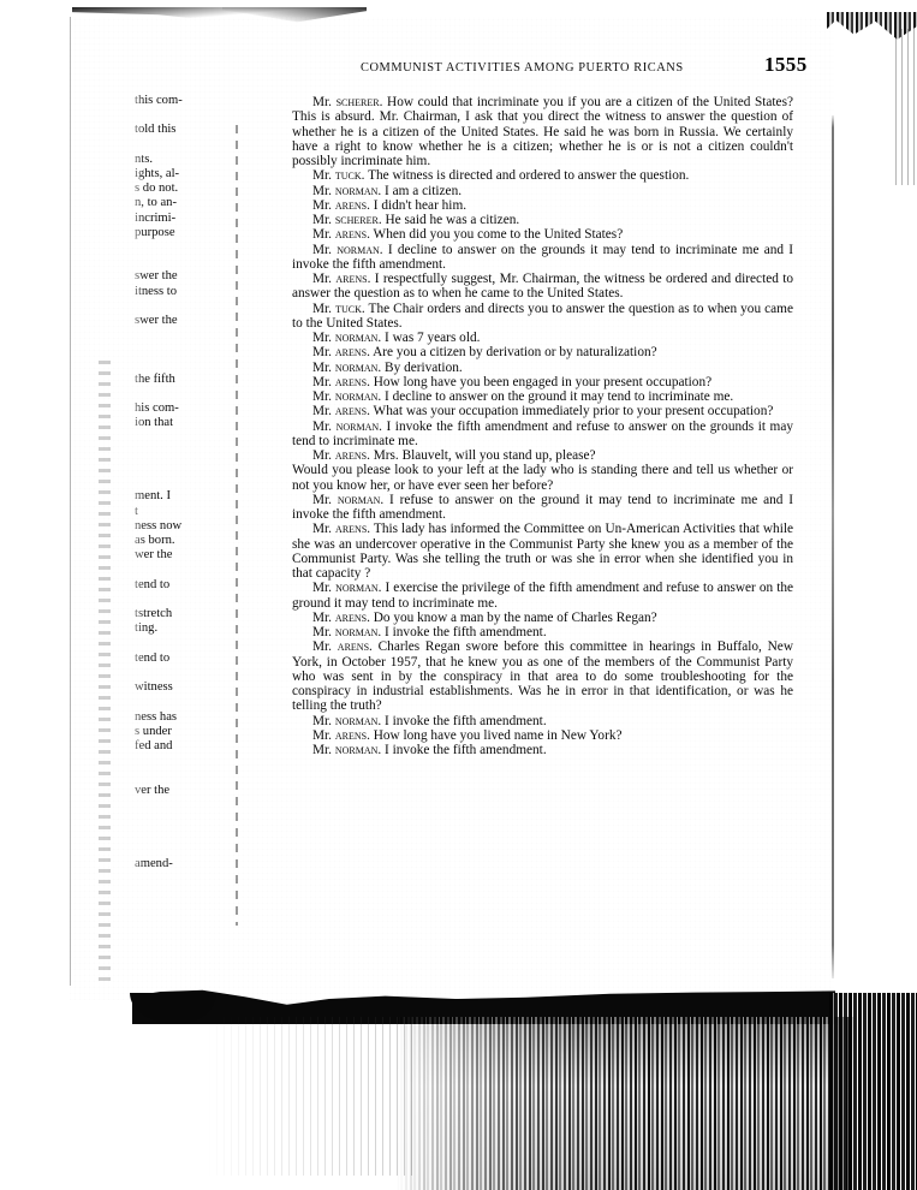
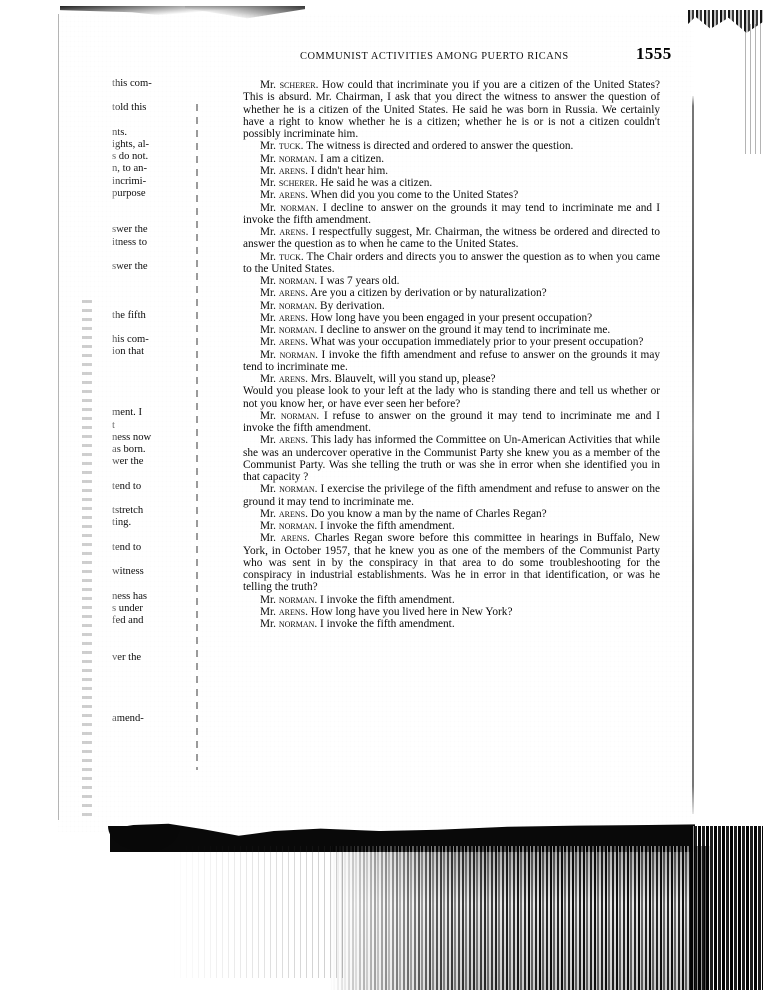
  COMMUNIST ACTIVITIES AMONG PUERTO RICANS
  1555
  this com-
  told this
  nts.
  ights, al-
  s do not.
  n, to an-
  incrimi-
  purpose
  swer the
  itness to
  swer the
  the fifth
  his com-
  ion that
  ment. I
  t
  ness now
  as born.
  wer the
  tend to
  tstretch
  ting.
  tend to
  witness
  ness has
  s under
  fed and
  ver the
  amend-
  Mr. scherer. How could that incriminate you if you are a citizen of the United States? This is absurd. Mr. Chairman, I ask that you direct the witness to answer the question of whether he is a citizen of the United States. He said he was born in Russia. We certainly have a right to know whether he is a citizen; whether he is or is not a citizen couldn't possibly incriminate him.
  Mr. tuck. The witness is directed and ordered to answer the question.
  Mr. norman. I am a citizen.
  Mr. arens. I didn't hear him.
  Mr. scherer. He said he was a citizen.
  Mr. arens. When did you you come to the United States?
  Mr. norman. I decline to answer on the grounds it may tend to incriminate me and I invoke the fifth amendment.
  Mr. arens. I respectfully suggest, Mr. Chairman, the witness be ordered and directed to answer the question as to when he came to the United States.
  Mr. tuck. The Chair orders and directs you to answer the question as to when you came to the United States.
  Mr. norman. I was 7 years old.
  Mr. arens. Are you a citizen by derivation or by naturalization?
  Mr. norman. By derivation.
  Mr. arens. How long have you been engaged in your present occupation?
  Mr. norman. I decline to answer on the ground it may tend to incriminate me.
  Mr. arens. What was your occupation immediately prior to your present occupation?
  Mr. norman. I invoke the fifth amendment and refuse to answer on the grounds it may tend to incriminate me.
  Mr. arens. Mrs. Blauvelt, will you stand up, please?
  Would you please look to your left at the lady who is standing there and tell us whether or not you know her, or have ever seen her before?
  Mr. norman. I refuse to answer on the ground it may tend to incriminate me and I invoke the fifth amendment.
  Mr. arens. This lady has informed the Committee on Un-American Activities that while she was an undercover operative in the Communist Party she knew you as a member of the Communist Party. Was she telling the truth or was she in error when she identified you in that capacity ?
  Mr. norman. I exercise the privilege of the fifth amendment and refuse to answer on the ground it may tend to incriminate me.
  Mr. arens. Do you know a man by the name of Charles Regan?
  Mr. norman. I invoke the fifth amendment.
  Mr. arens. Charles Regan swore before this committee in hearings in Buffalo, New York, in October 1957, that he knew you as one of the members of the Communist Party who was sent in by the conspiracy in that area to do some troubleshooting for the conspiracy in industrial establishments. Was he in error in that identification, or was he telling the truth?
  Mr. norman. I invoke the fifth amendment.
- Mr. arens. How long have you lived name in New York?
+ Mr. arens. How long have you lived here in New York?
  Mr. norman. I invoke the fifth amendment.
